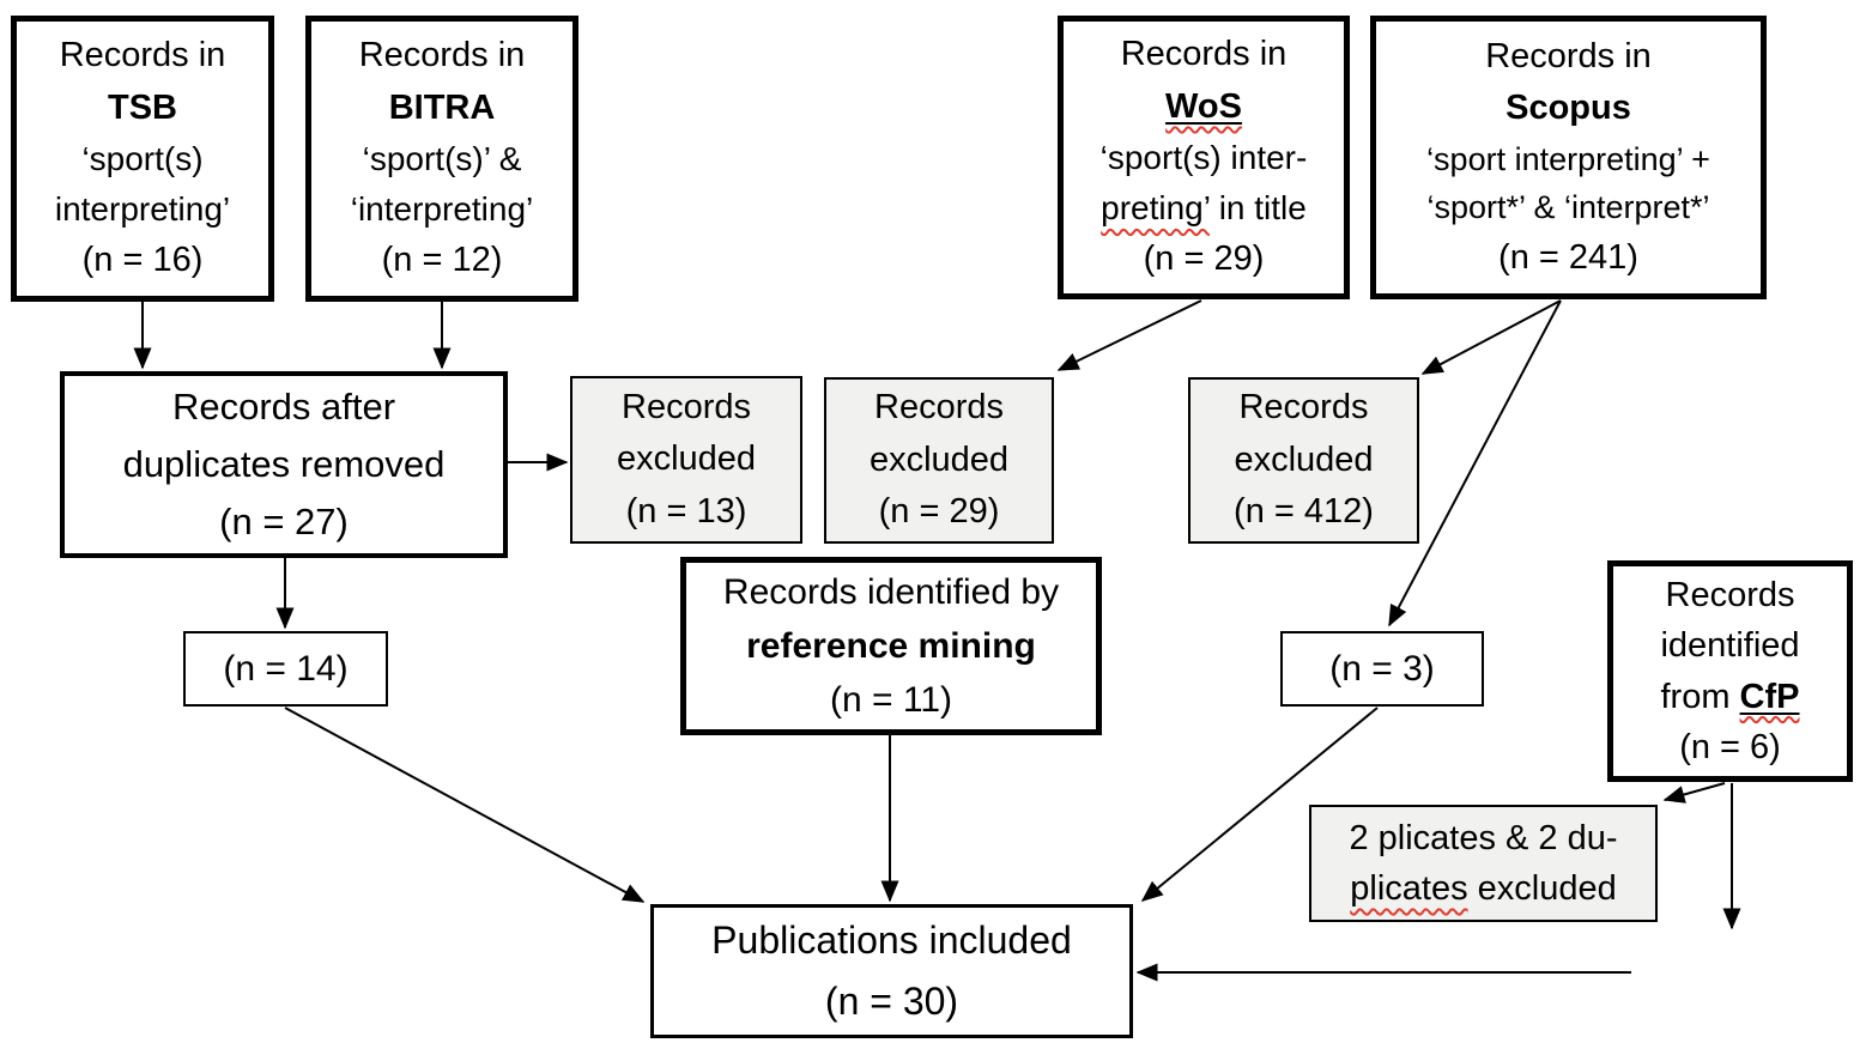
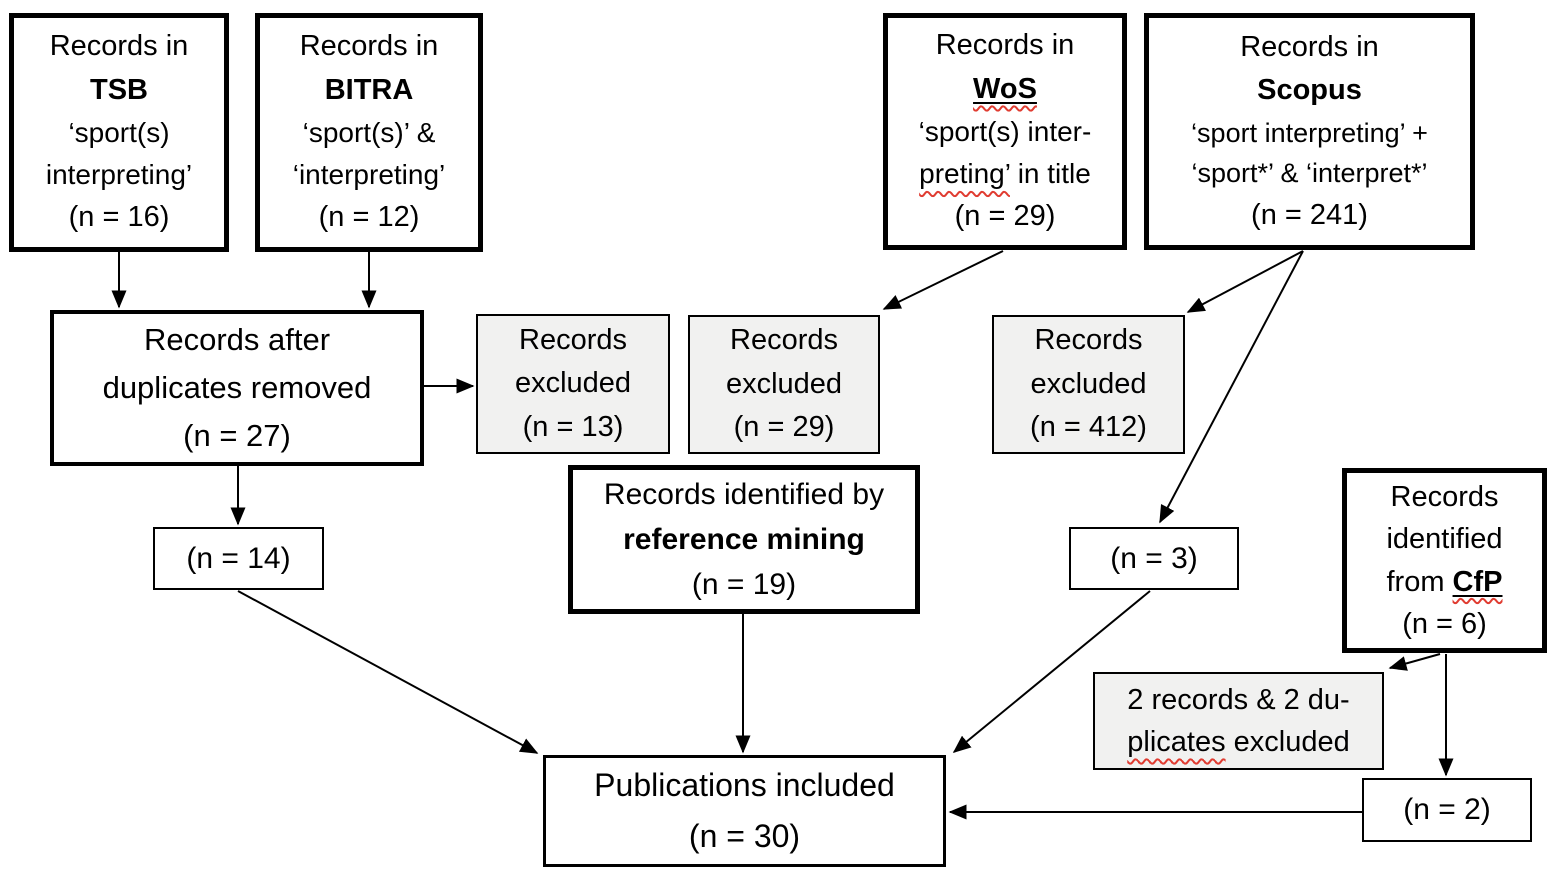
  Records in
  TSB
  ‘sport(s)
  interpreting’
  (n = 16)
  Records in
  BITRA
  ‘sport(s)’ &
  ‘interpreting’
  (n = 12)
  Records in
  WoS
  ‘sport(s) inter-
  preting’ in title
  (n = 29)
  Records in
  Scopus
  ‘sport interpreting’ +
  ‘sport*’ & ‘interpret*’
  (n = 241)
  Records after
  duplicates removed
  (n = 27)
  Records
  excluded
  (n = 13)
  Records
  excluded
  (n = 29)
  Records
  excluded
  (n = 412)
  Records identified by
  reference mining
- (n = 11)
+ (n = 19)
  (n = 14)
  (n = 3)
  Records
  identified
  from CfP
  (n = 6)
- 2 plicates & 2 du-
+ 2 records & 2 du-
  plicates excluded
+ (n = 2)
  Publications included
  (n = 30)
